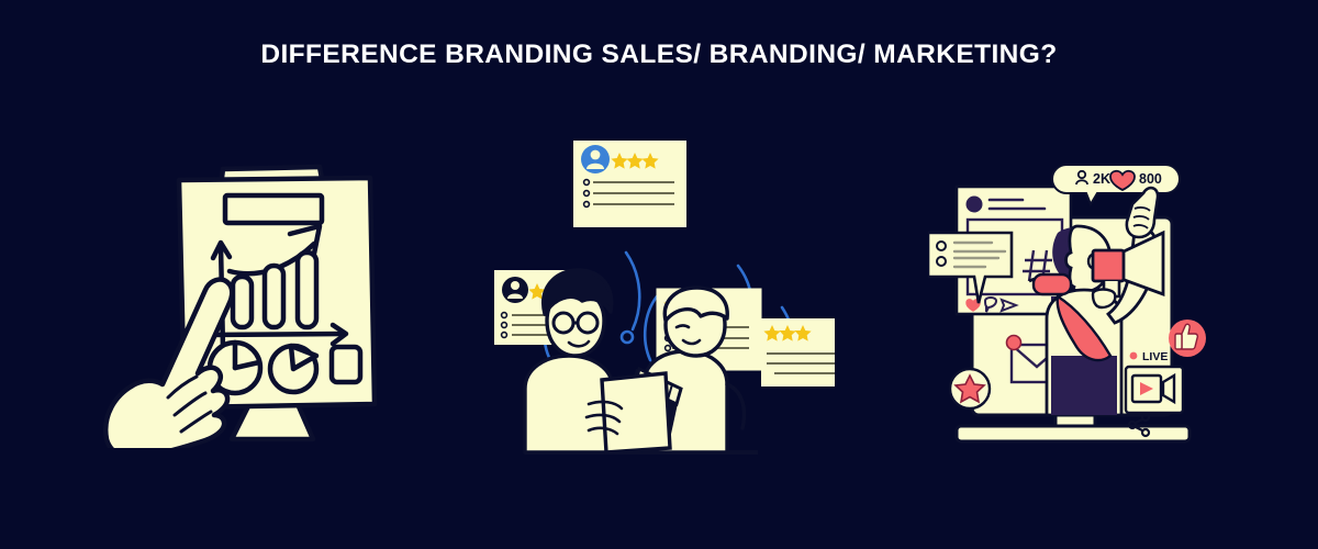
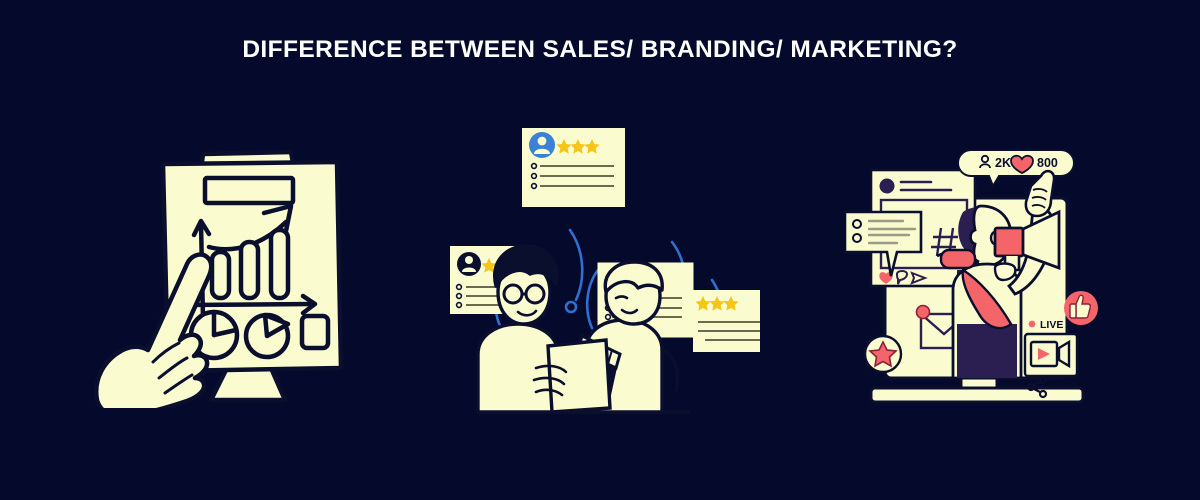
- DIFFERENCE BRANDING SALES/ BRANDING/ MARKETING?
+ DIFFERENCE BETWEEN SALES/ BRANDING/ MARKETING?
  2K
  800
  LIVE
